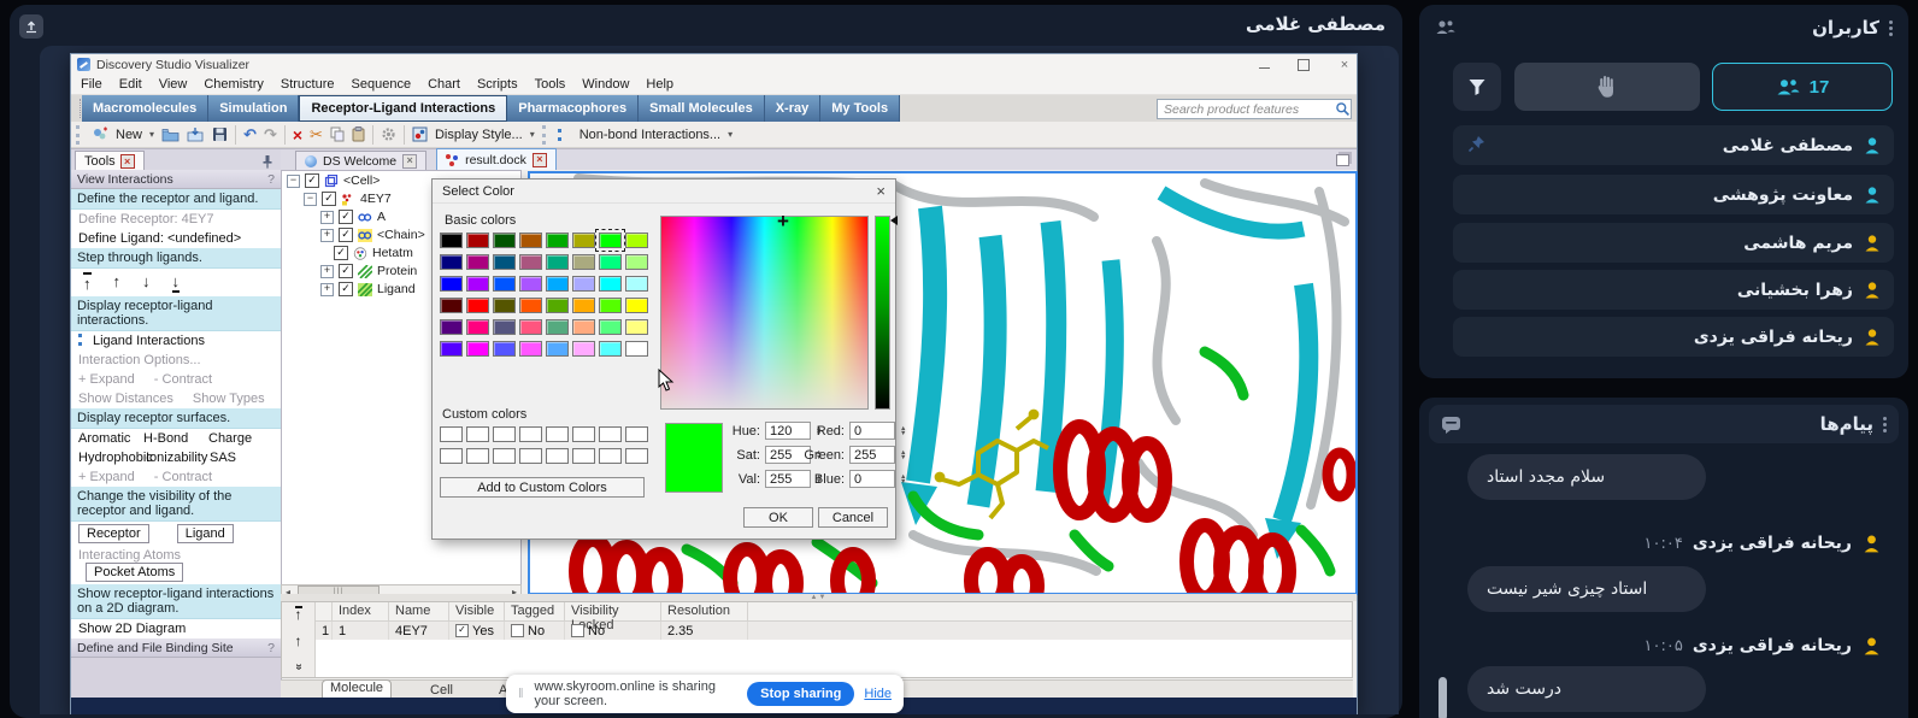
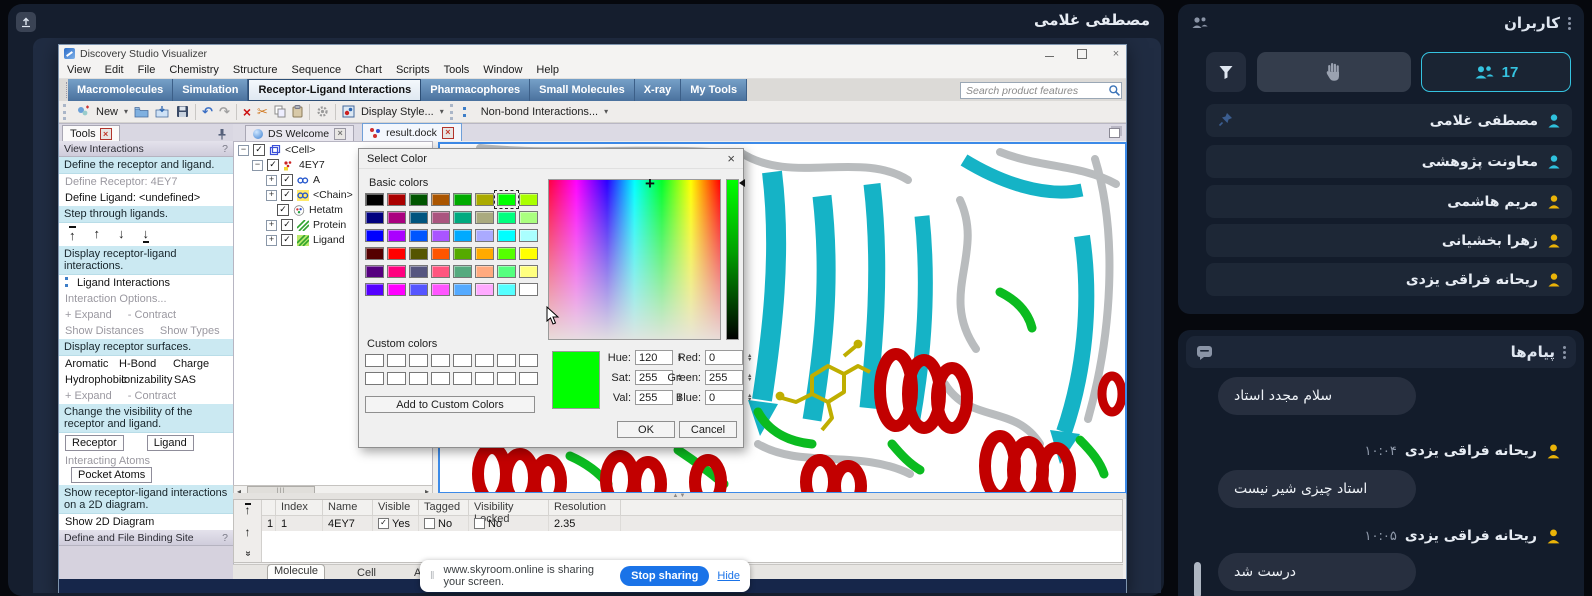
  مصطفی غلامی
  Discovery Studio Visualizer
  ×
- File
+ View
  Edit
- View
+ File
  Chemistry
  Structure
  Sequence
  Chart
  Scripts
  Tools
  Window
  Help
  Macromolecules
  Simulation
  Receptor-Ligand Interactions
  Pharmacophores
  Small Molecules
  X-ray
  My Tools
  Search product features
  New
  ▾
  ↶
  ↷
  ×
  ✂
  Display Style...
  ▾
  Non-bond Interactions...
  ▾
  Tools
  ×
  View Interactions
  ?
  Define the receptor and ligand.
  Define Receptor: 4EY7
  Define Ligand: <undefined>
  Step through ligands.
  ↑
  ↑
  ↓
  ↓
  Display receptor-ligand interactions.
  Ligand Interactions
  Interaction Options...
  + Expand
  - Contract
  Show Distances
  Show Types
  Display receptor surfaces.
  Aromatic
  H-Bond
  Charge
  Hydrophobi
  Ionizability
  SAS
  + Expand
  - Contract
  Change the visibility of the receptor and ligand.
  Receptor Ligand
  Interacting Atoms Pocket Atoms
  Show receptor-ligand interactions on a 2D diagram.
  Show 2D Diagram
  Define and File Binding Site
  ?
  DS Welcome
  ×
  result.dock
  ×
  −
  <Cell>
  −
  4EY7
  +
  A
  +
  <Chain>
  Hetatm
  +
  Protein
  +
  Ligand
  ◂
  ▸
  ↑
  ↑
  Index
  Name
  Visible
  Tagged
  Visibility cked
  Resolution
  1
  1
  4EY7
  ✓
  Yes
  No
  No
  2.35
  Molecule
  Cell
  Select Color
  ×
  Basic colors
  Custom colors
  Add to Custom Colors
  +
  Hue:
  120
  Sat:
  255
  Val:
  255
  Red:
  0
  Green:
  255
  Blue:
  0
  OK
  Cancel
  ‖
  www.skyroom.online is sharing your screen.
  Stop sharing
  Hide
  کاربران
  17
  مصطفی غلامی
  معاونت پژوهشی
  مریم هاشمی
  زهرا بخشیانی
  ریحانه فراقی یزدی
  پیام‌ها
  سلام مجدد استاد
  ۱۰:۰۴
  ریحانه فراقی یزدی
  استاد چیزی شیر نیست
  ۱۰:۰۵
  ریحانه فراقی یزدی
  درست شد
